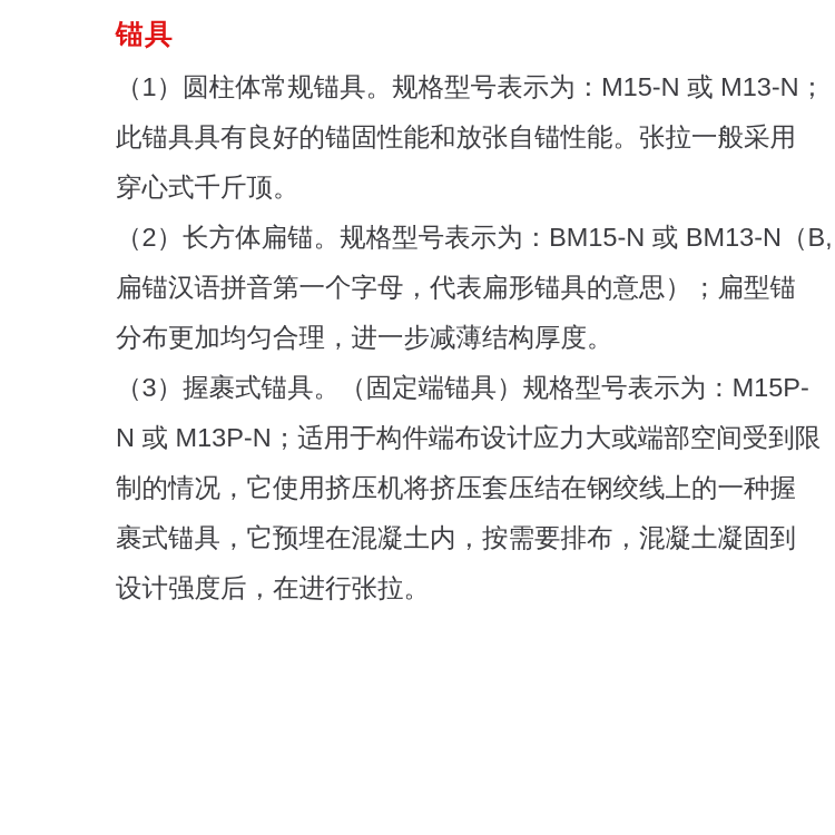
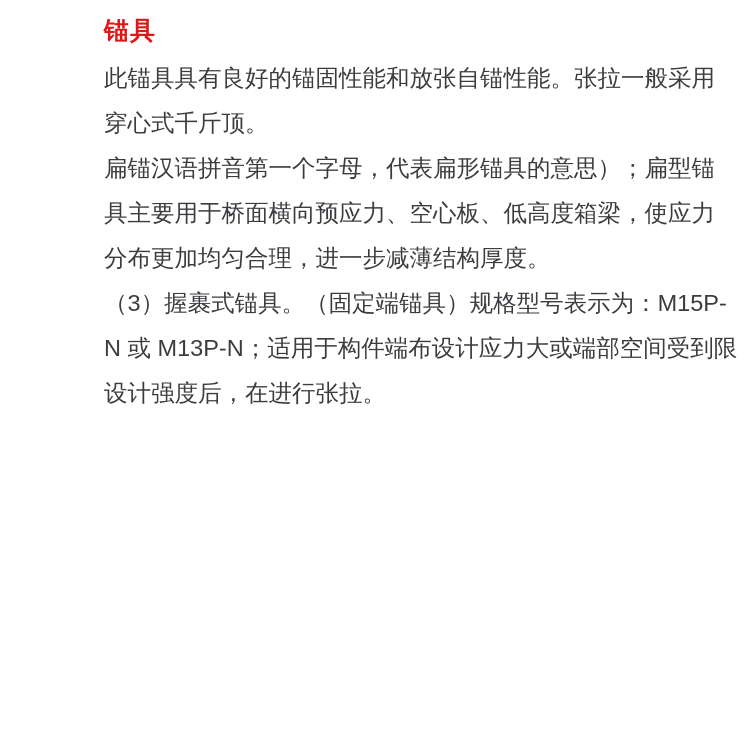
  锚具
- （1）圆柱体常规锚具。规格型号表示为：M15-N 或 M13-N；
  此锚具具有良好的锚固性能和放张自锚性能。张拉一般采用
  穿心式千斤顶。
- （2）长方体扁锚。规格型号表示为：BM15-N 或 BM13-N（B,
  扁锚汉语拼音第一个字母，代表扁形锚具的意思）；扁型锚
+ 具主要用于桥面横向预应力、空心板、低高度箱梁，使应力
  分布更加均匀合理，进一步减薄结构厚度。
  （3）握裹式锚具。（固定端锚具）规格型号表示为：M15P-
  N 或 M13P-N；适用于构件端布设计应力大或端部空间受到限
- 制的情况，它使用挤压机将挤压套压结在钢绞线上的一种握
- 裹式锚具，它预埋在混凝土内，按需要排布，混凝土凝固到
  设计强度后，在进行张拉。
